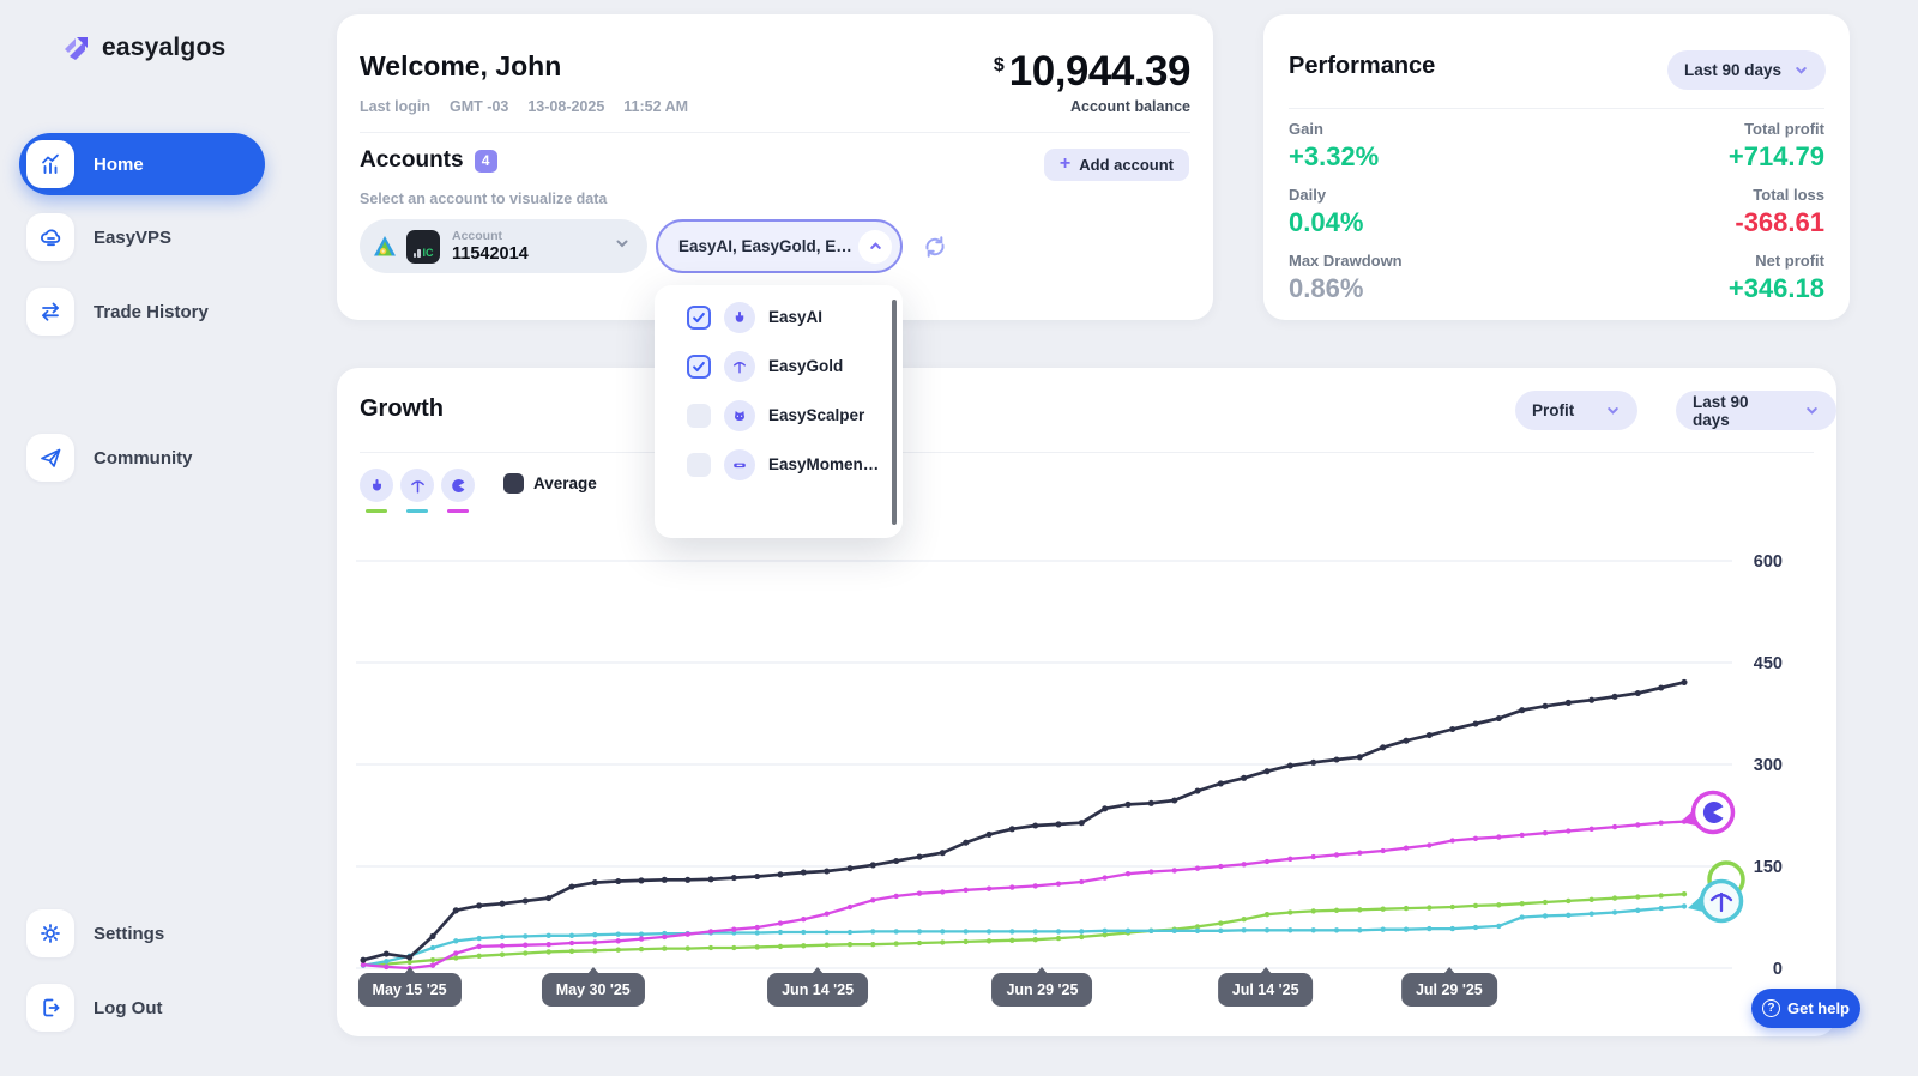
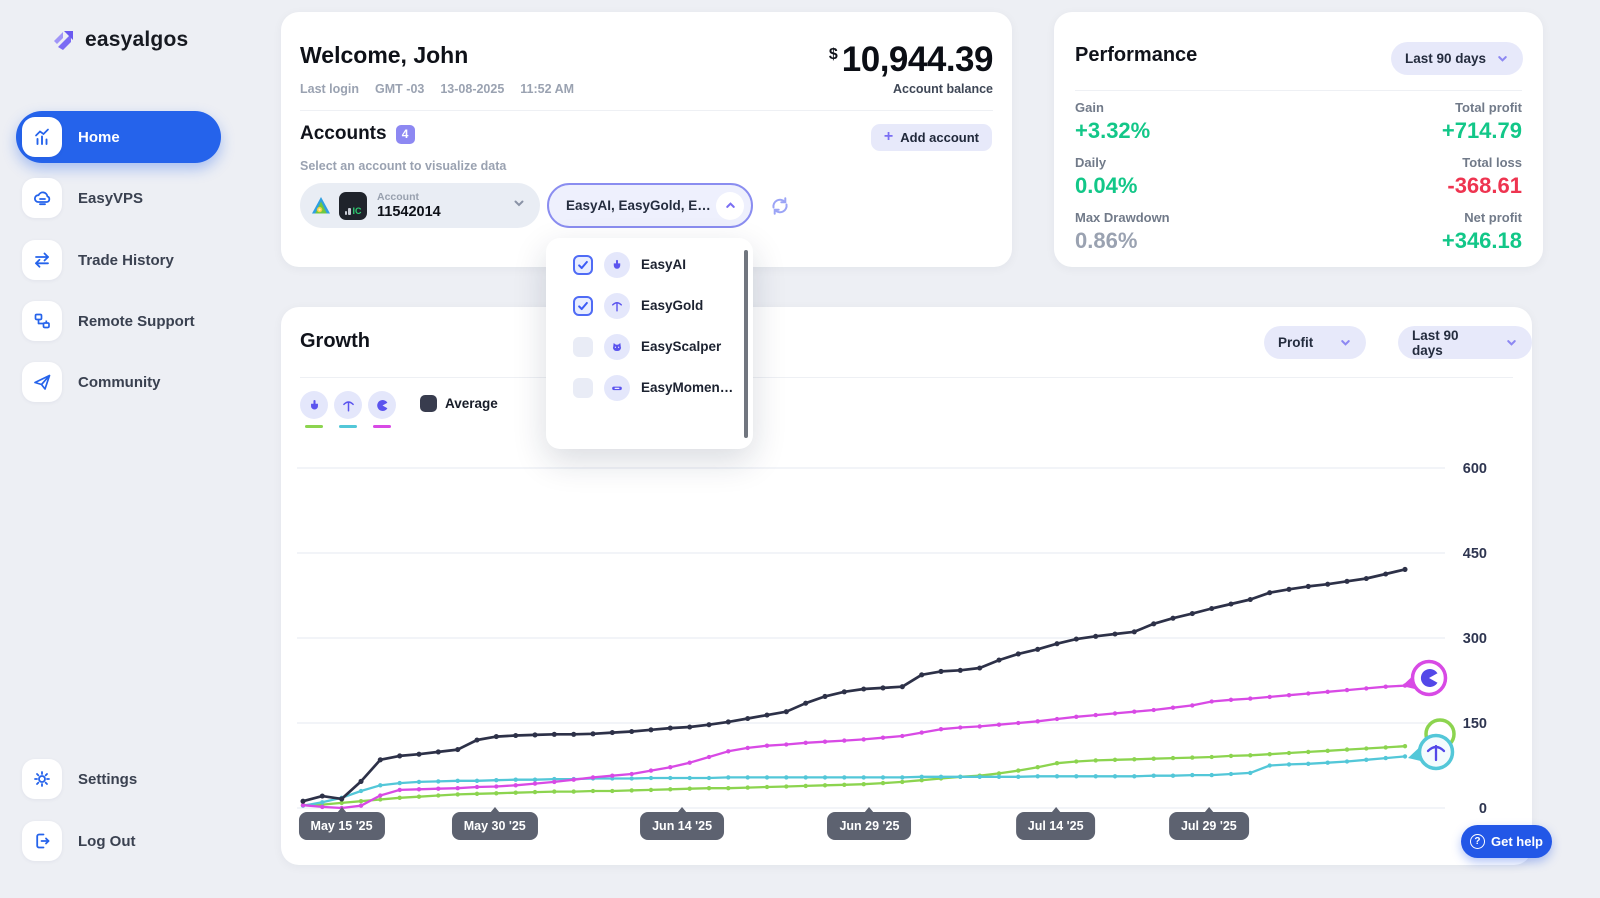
  easyalgos
  Home
  EasyVPS
  Trade History
+ Remote Support
  Community
  Settings
  Log Out
  Welcome, John
  Last login
  GMT -03
  13-08-2025
  11:52 AM
  $
  10,944.39
  Account balance
  Accounts
  4
  +
  Add account
  Select an account to visualize data
  IC
  Account
  11542014
  EasyAI, EasyGold, E…
  Performance
  Last 90 days
  Gain
  +3.32%
  Daily
  0.04%
  Max Drawdown
  0.86%
  Total profit
  +714.79
  Total loss
  -368.61
  Net profit
  +346.18
  Growth
  Profit
  Last 90 days
  Average
  600
  450
  300
  150
  0
  May 15 '25
  May 30 '25
  Jun 14 '25
  Jun 29 '25
  Jul 14 '25
  Jul 29 '25
  EasyAI
  EasyGold
  EasyScalper
  EasyMomen…
  ?
  Get help
